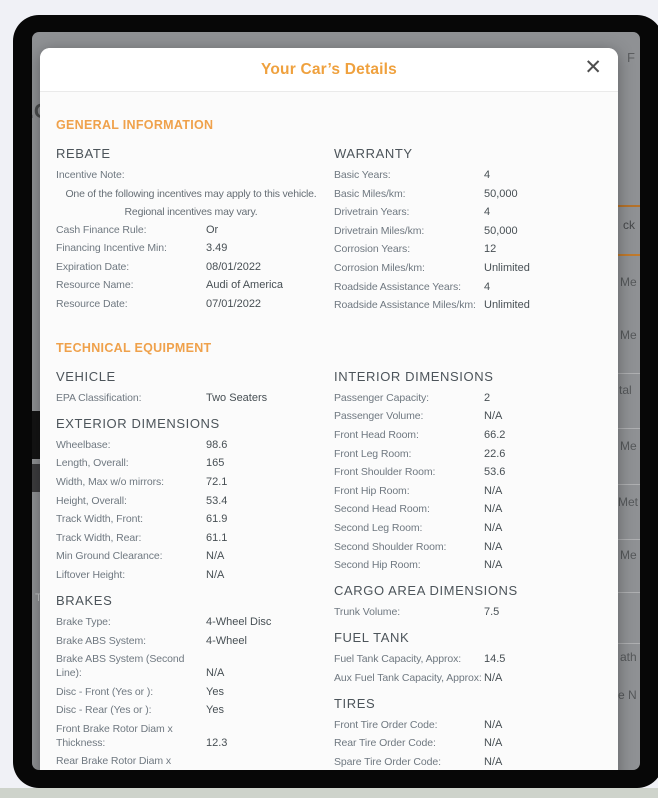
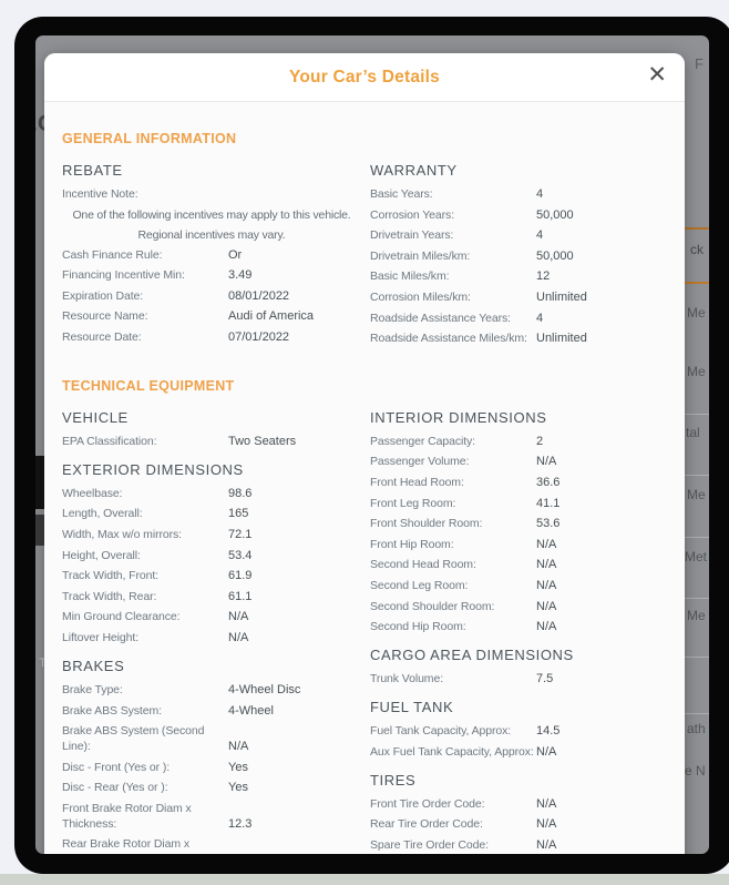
  F
  ck
  Me
  Me
  tal
  Me
  Met
  Me
  ath
  e N
  Your Car’s Details
  ✕
  GENERAL INFORMATION
  REBATE
  Incentive Note:
  One of the following incentives may apply to this vehicle.
  Regional incentives may vary.
  Cash Finance Rule:
  Or
  Financing Incentive Min:
  3.49
  Expiration Date:
  08/01/2022
  Resource Name:
  Audi of America
  Resource Date:
  07/01/2022
  WARRANTY
  Basic Years:
  4
- Basic Miles/km:
+ Corrosion Years:
  50,000
  Drivetrain Years:
  4
  Drivetrain Miles/km:
  50,000
- Corrosion Years:
+ Basic Miles/km:
  12
  Corrosion Miles/km:
  Unlimited
  Roadside Assistance Years:
  4
  Roadside Assistance Miles/km:
  Unlimited
  TECHNICAL EQUIPMENT
  VEHICLE
  EPA Classification:
  Two Seaters
  EXTERIOR DIMENSIONS
  Wheelbase:
  98.6
  Length, Overall:
  165
  Width, Max w/o mirrors:
  72.1
  Height, Overall:
  53.4
  Track Width, Front:
  61.9
  Track Width, Rear:
  61.1
  Min Ground Clearance:
  N/A
  Liftover Height:
  N/A
  BRAKES
  Brake Type:
  4-Wheel Disc
  Brake ABS System:
  4-Wheel
  Brake ABS System (Second Line):
  N/A
  Disc - Front (Yes or ):
  Yes
  Disc - Rear (Yes or ):
  Yes
  Front Brake Rotor Diam x Thickness:
  12.3
  INTERIOR DIMENSIONS
  Passenger Capacity:
  2
  Passenger Volume:
  N/A
  Front Head Room:
- 66.2
+ 36.6
  Front Leg Room:
- 22.6
+ 41.1
  Front Shoulder Room:
  53.6
  Front Hip Room:
  N/A
  Second Head Room:
  N/A
  Second Leg Room:
  N/A
  Second Shoulder Room:
  N/A
  Second Hip Room:
  N/A
  CARGO AREA DIMENSIONS
  Trunk Volume:
  7.5
  FUEL TANK
  Fuel Tank Capacity, Approx:
  14.5
  Aux Fuel Tank Capacity, Approx:
  N/A
  TIRES
  Front Tire Order Code:
  N/A
  Rear Tire Order Code:
  N/A
  Spare Tire Order Code:
  N/A
